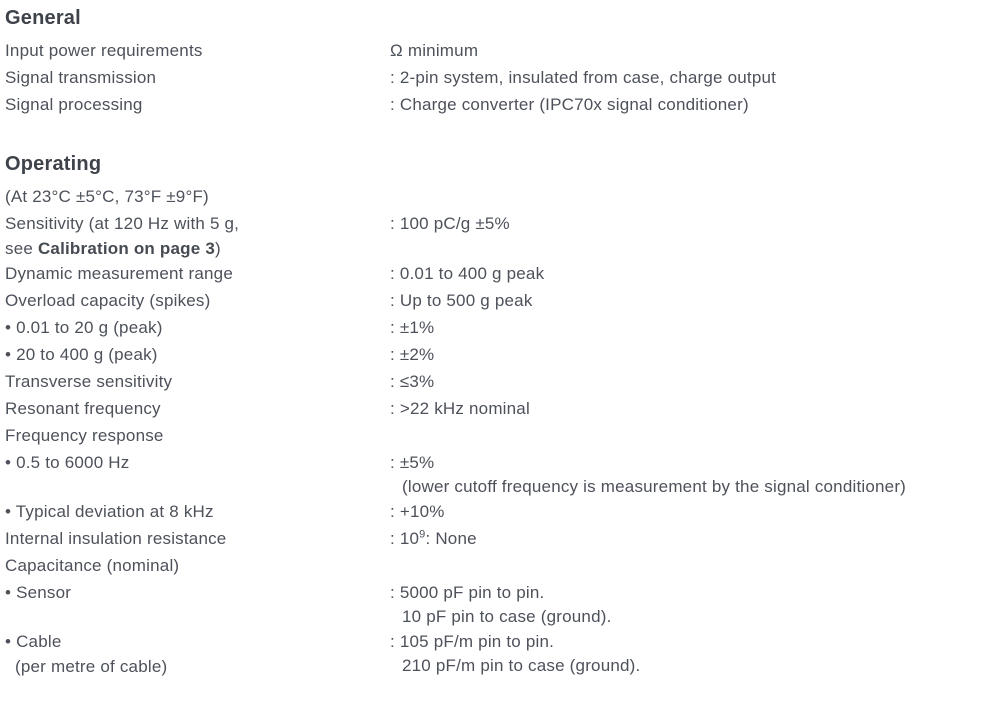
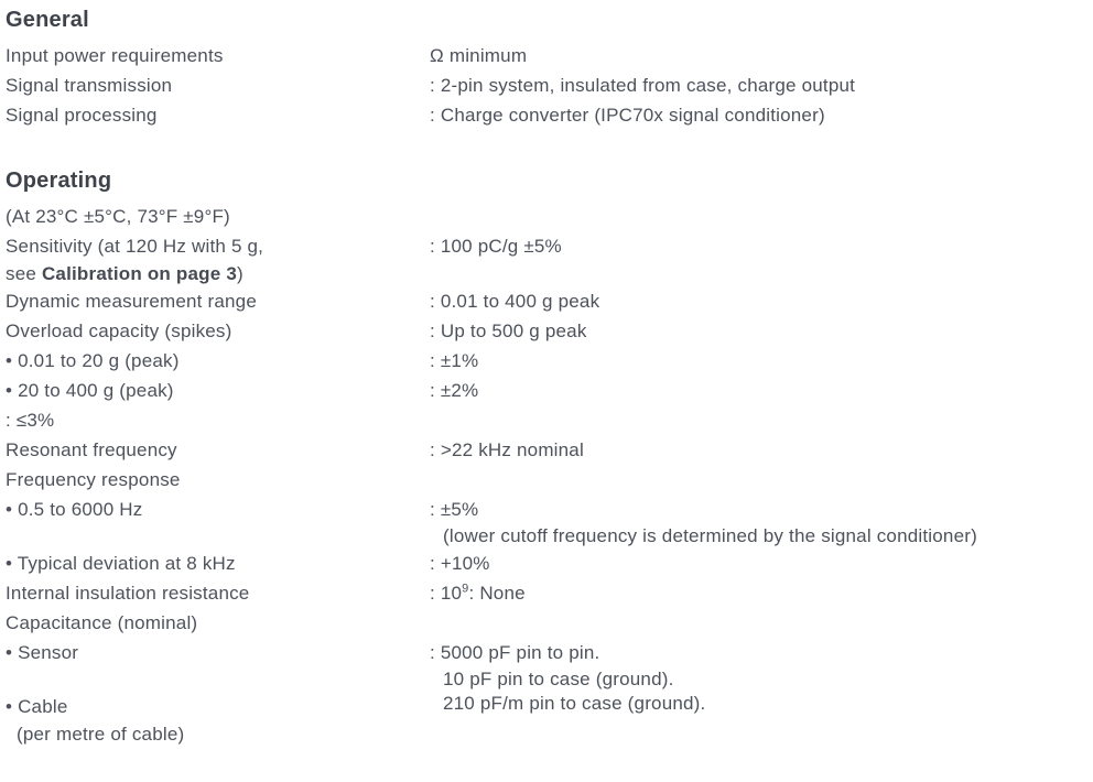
  General
  Input power requirements
  Ω minimum
  Signal transmission
  : 2-pin system, insulated from case, charge output
  Signal processing
  : Charge converter (IPC70x signal conditioner)
  Operating
  (At 23°C ±5°C, 73°F ±9°F)
  Sensitivity (at 120 Hz with 5 g,
  see Calibration on page 3)
  : 100 pC/g ±5%
  Dynamic measurement range
  : 0.01 to 400 g peak
  Overload capacity (spikes)
  : Up to 500 g peak
  • 0.01 to 20 g (peak)
  : ±1%
  • 20 to 400 g (peak)
  : ±2%
- Transverse sensitivity
  : ≤3%
  Resonant frequency
  : >22 kHz nominal
  Frequency response
  • 0.5 to 6000 Hz
  : ±5%
- (lower cutoff frequency is measurement by the signal conditioner)
+ (lower cutoff frequency is determined by the signal conditioner)
  • Typical deviation at 8 kHz
  : +10%
  Internal insulation resistance
  : 109: None
  Capacitance (nominal)
  • Sensor
  : 5000 pF pin to pin.
  10 pF pin to case (ground).
  • Cable
  (per metre of cable)
- : 105 pF/m pin to pin.
  210 pF/m pin to case (ground).
